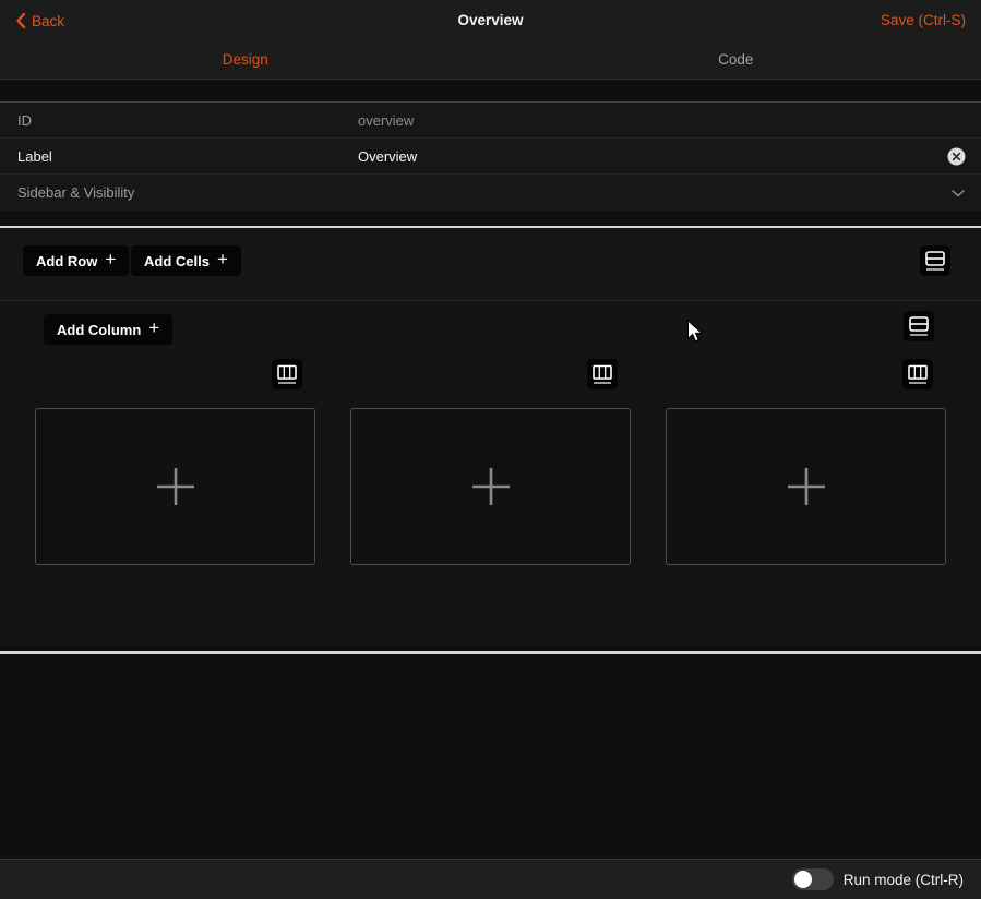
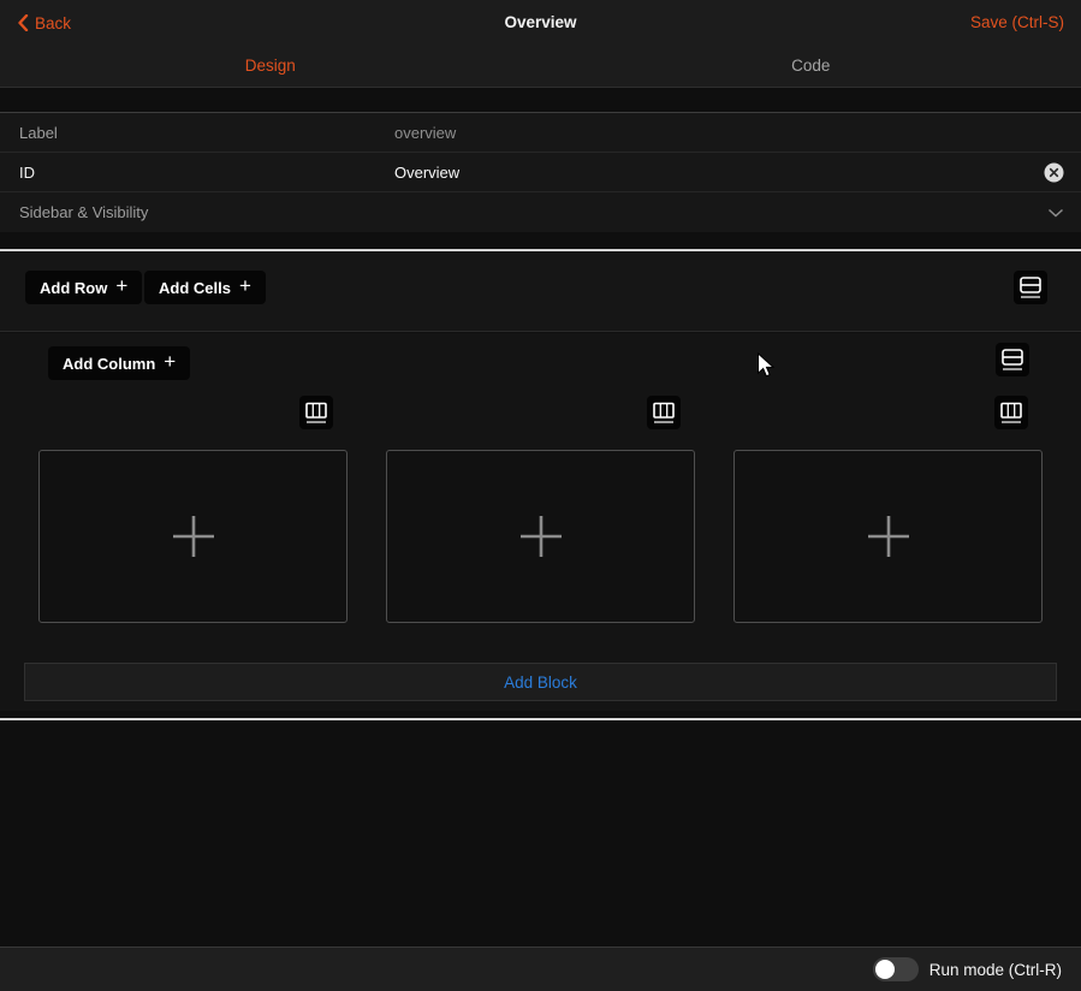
  Back
  Overview
  Save (Ctrl-S)
  Design
  Code
- ID
+ Label
  overview
- Label
+ ID
  Overview
  Sidebar & Visibility
  Add Row
  +
  Add Cells
  +
  Add Column
  +
+ Add Block
  Run mode (Ctrl-R)
